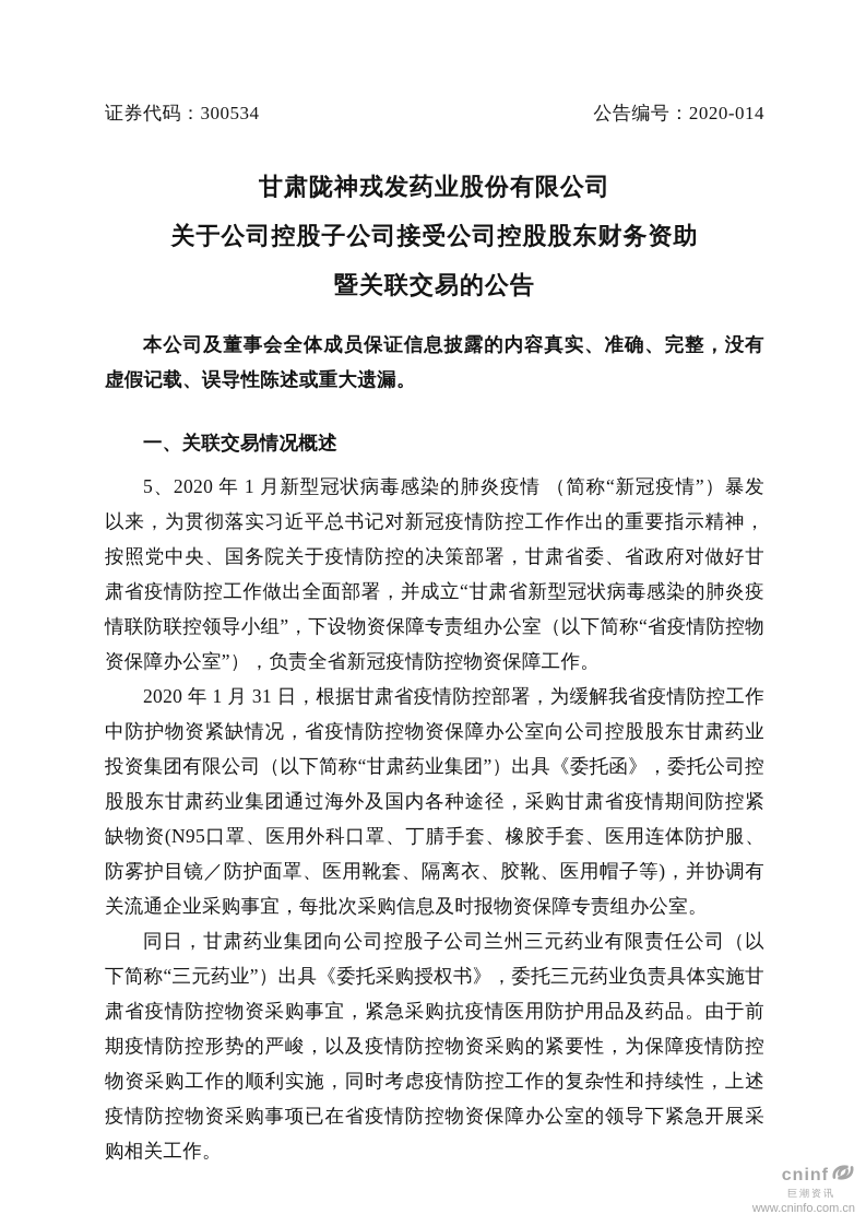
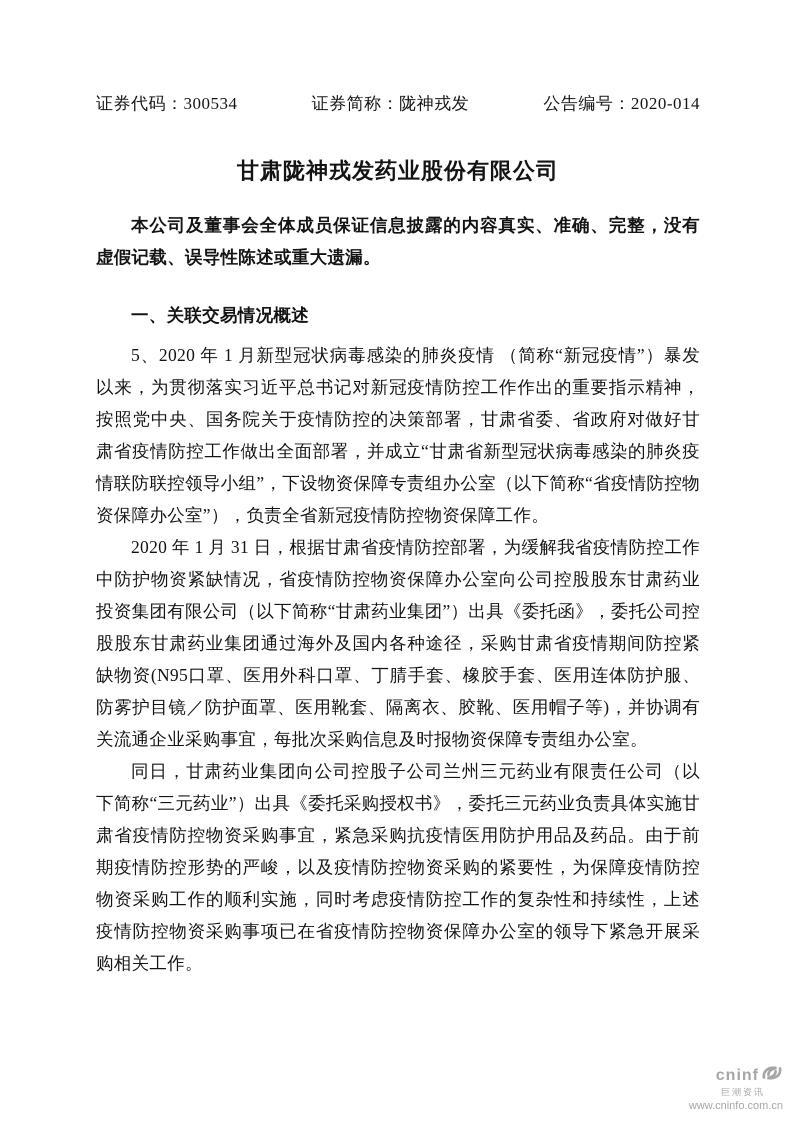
  证券代码：300534
+ 证券简称：陇神戎发
  公告编号：2020-014
  甘肃陇神戎发药业股份有限公司
- 关于公司控股子公司接受公司控股股东财务资助
- 暨关联交易的公告
  本公司及董事会全体成员保证信息披露的内容真实、准确、完整，没有虚假记载、误导性陈述或重大遗漏。
  一、关联交易情况概述
  5、2020 年 1 月新型冠状病毒感染的肺炎疫情 （简称“新冠疫情”）暴发以来，为贯彻落实习近平总书记对新冠疫情防控工作作出的重要指示精神，按照党中央、国务院关于疫情防控的决策部署，甘肃省委、省政府对做好甘肃省疫情防控工作做出全面部署，并成立“甘肃省新型冠状病毒感染的肺炎疫情联防联控领导小组”，下设物资保障专责组办公室（以下简称“省疫情防控物资保障办公室”），负责全省新冠疫情防控物资保障工作。
  2020 年 1 月 31 日，根据甘肃省疫情防控部署，为缓解我省疫情防控工作中防护物资紧缺情况，省疫情防控物资保障办公室向公司控股股东甘肃药业投资集团有限公司（以下简称“甘肃药业集团”）出具《委托函》，委托公司控股股东甘肃药业集团通过海外及国内各种途径，采购甘肃省疫情期间防控紧缺物资(N95口罩、医用外科口罩、丁腈手套、橡胶手套、医用连体防护服、防雾护目镜／防护面罩、医用靴套、隔离衣、胶靴、医用帽子等)，并协调有关流通企业采购事宜，每批次采购信息及时报物资保障专责组办公室。
  同日，甘肃药业集团向公司控股子公司兰州三元药业有限责任公司（以下简称“三元药业”）出具《委托采购授权书》，委托三元药业负责具体实施甘肃省疫情防控物资采购事宜，紧急采购抗疫情医用防护用品及药品。由于前期疫情防控形势的严峻，以及疫情防控物资采购的紧要性，为保障疫情防控物资采购工作的顺利实施，同时考虑疫情防控工作的复杂性和持续性，上述疫情防控物资采购事项已在省疫情防控物资保障办公室的领导下紧急开展采购相关工作。
  cninf
  巨潮资讯
  www.cninfo.com.cn
